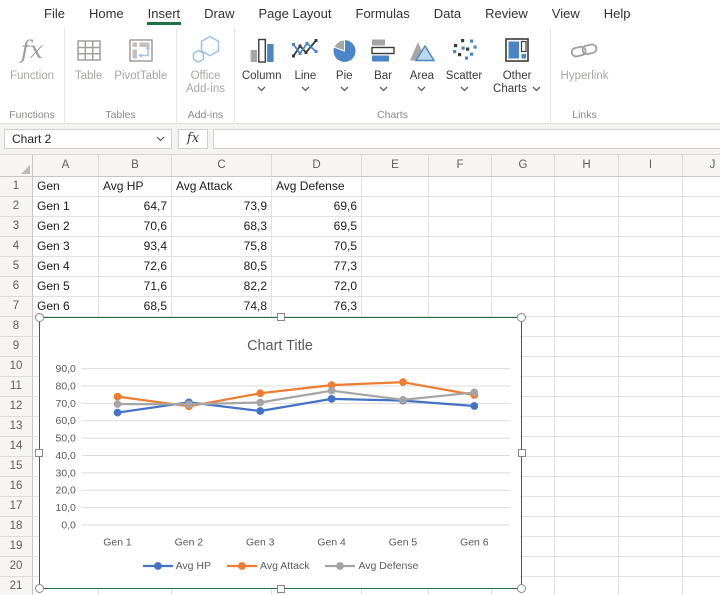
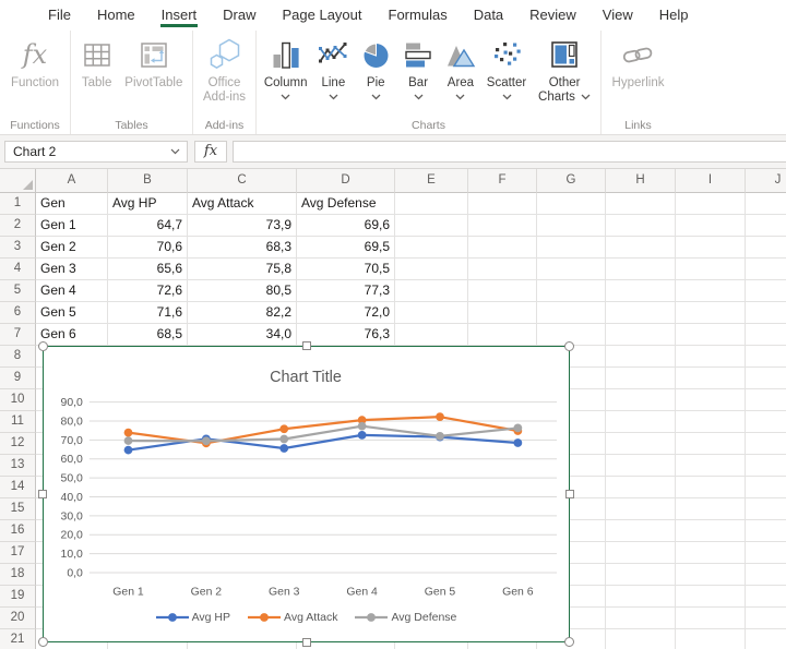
  File
  Home
  Insert
  Draw
  Page Layout
  Formulas
  Data
  Review
  View
  Help
  fx
  Function
  Functions
  Table
  PivotTable
  Tables
  Office Add-ins
  Add-ins
  Column
  Line
  Pie
  Bar
  Area
  Scatter
  Other Charts
  Charts
  Hyperlink
  Links
  Chart 2
  fx
  Gen
  Avg HP
  Avg Attack
  Avg Defense
  Gen 1
  64,7
  73,9
  69,6
  Gen 2
  70,6
  68,3
  69,5
  Gen 3
- 93,4
+ 65,6
  75,8
  70,5
  Gen 4
  72,6
  80,5
  77,3
  Gen 5
  71,6
  82,2
  72,0
  Gen 6
  68,5
- 74,8
+ 34,0
  76,3
  Chart Title
  0,0
  10,0
  20,0
  30,0
  40,0
  50,0
  60,0
  70,0
  80,0
  90,0
  Gen 1
  Gen 2
  Gen 3
  Gen 4
  Gen 5
  Gen 6
  Avg HP
  Avg Attack
  Avg Defense
  A
  B
  C
  D
  E
  F
  G
  H
  I
  J
  1
  2
  3
  4
  5
  6
  7
  8
  9
  10
  11
  12
  13
  14
  15
  16
  17
  18
  19
  20
  21
